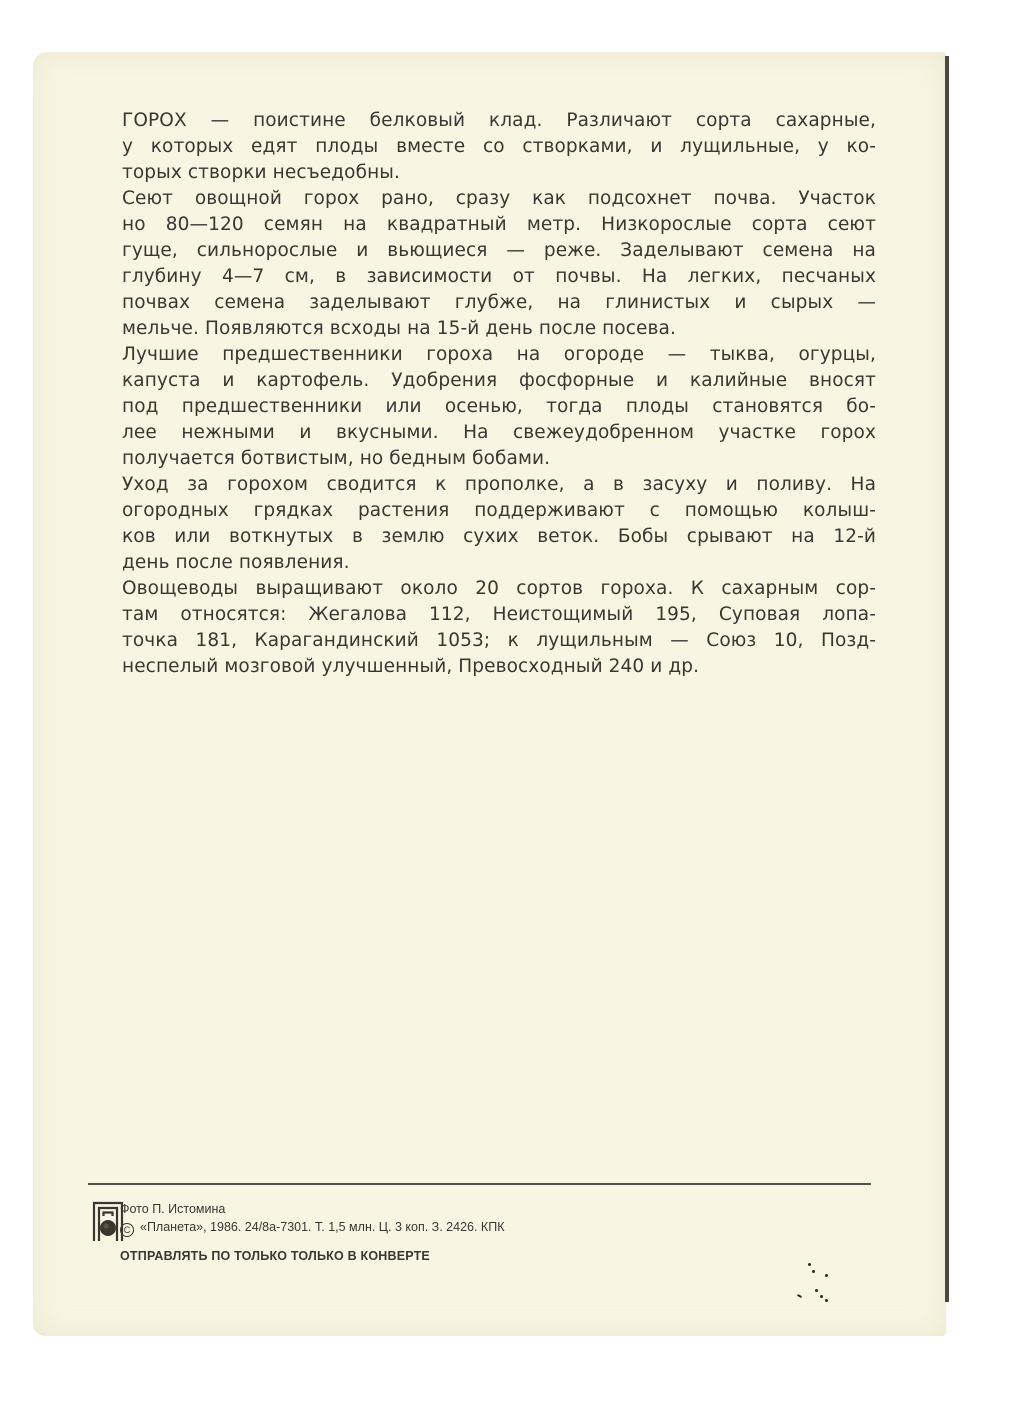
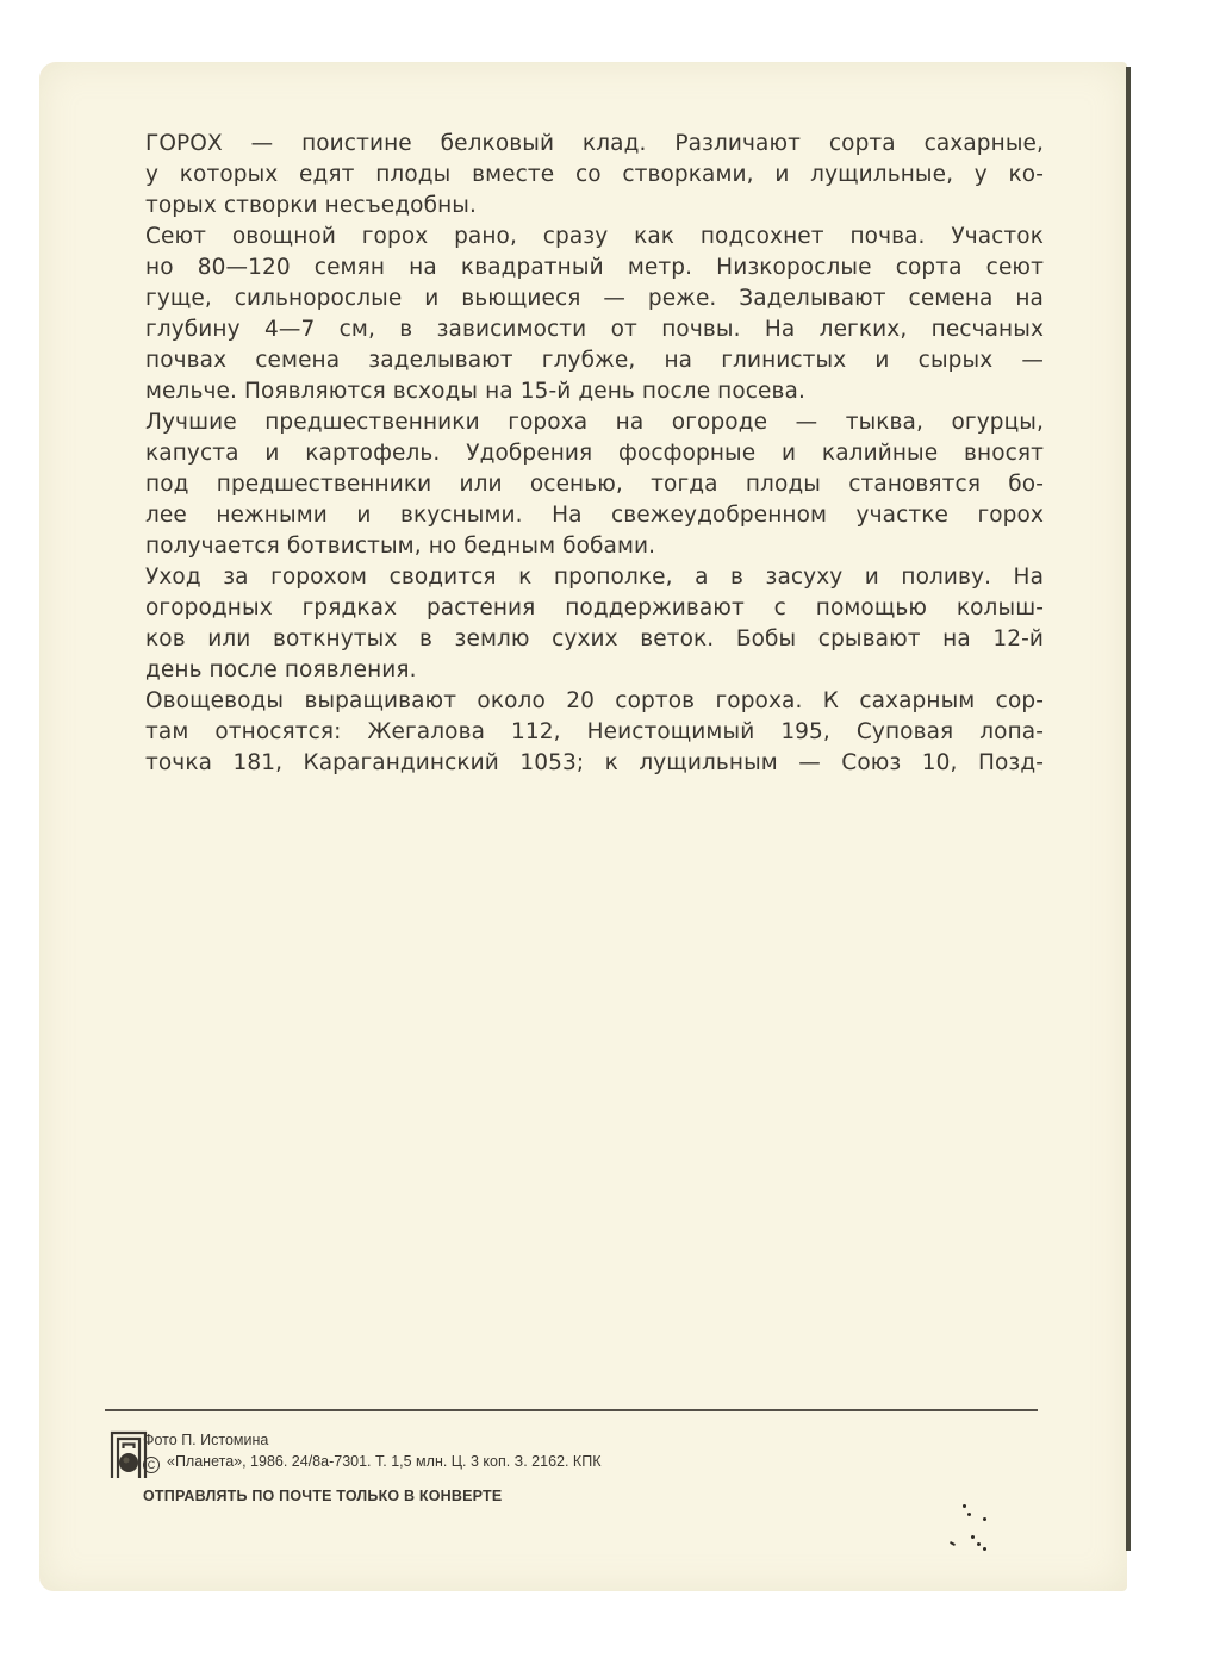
  ГОРОХ — поистине белковый клад. Различают сорта сахарные,
  у которых едят плоды вместе со створками, и лущильные, у ко-
  торых створки несъедобны.
  Сеют овощной горох рано, сразу как подсохнет почва. Участок
  но 80—120 семян на квадратный метр. Низкорослые сорта сеют
  гуще, сильнорослые и вьющиеся — реже. Заделывают семена на
  глубину 4—7 см, в зависимости от почвы. На легких, песчаных
  почвах семена заделывают глубже, на глинистых и сырых —
  мельче. Появляются всходы на 15-й день после посева.
  Лучшие предшественники гороха на огороде — тыква, огурцы,
  капуста и картофель. Удобрения фосфорные и калийные вносят
  под предшественники или осенью, тогда плоды становятся бо-
  лее нежными и вкусными. На свежеудобренном участке горох
  получается ботвистым, но бедным бобами.
  Уход за горохом сводится к прополке, а в засуху и поливу. На
  огородных грядках растения поддерживают с помощью колыш-
  ков или воткнутых в землю сухих веток. Бобы срывают на 12-й
  день после появления.
  Овощеводы выращивают около 20 сортов гороха. К сахарным сор-
  там относятся: Жегалова 112, Неистощимый 195, Суповая лопа-
  точка 181, Карагандинский 1053; к лущильным — Союз 10, Позд-
- неспелый мозговой улучшенный, Превосходный 240 и др.
  Фото П. Истомина
- C «Планета», 1986. 24/8а-7301. Т. 1,5 млн. Ц. 3 коп. З. 2426. КПК
+ C «Планета», 1986. 24/8а-7301. Т. 1,5 млн. Ц. 3 коп. З. 2162. КПК
- ОТПРАВЛЯТЬ ПО ТОЛЬКО ТОЛЬКО В КОНВЕРТЕ
+ ОТПРАВЛЯТЬ ПО ПОЧТЕ ТОЛЬКО В КОНВЕРТЕ
